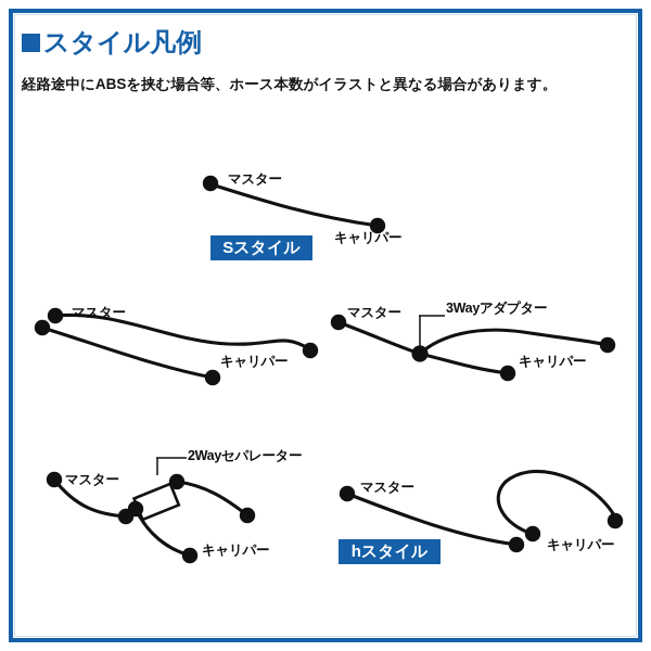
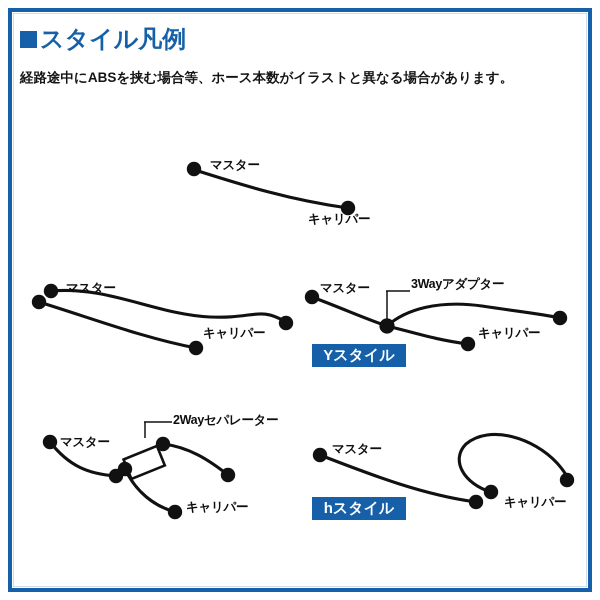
  スタイル凡例
  経路途中にABSを挟む場合等、ホース本数がイラストと異なる場合があります。
  マスター
  キャリパー
- Sスタイル
  マスター
  キャリパー
  マスター
  3Wayアダプター
  キャリパー
+ Yスタイル
  マスター
  2Wayセパレーター
  キャリパー
  マスター
  キャリパー
  hスタイル
